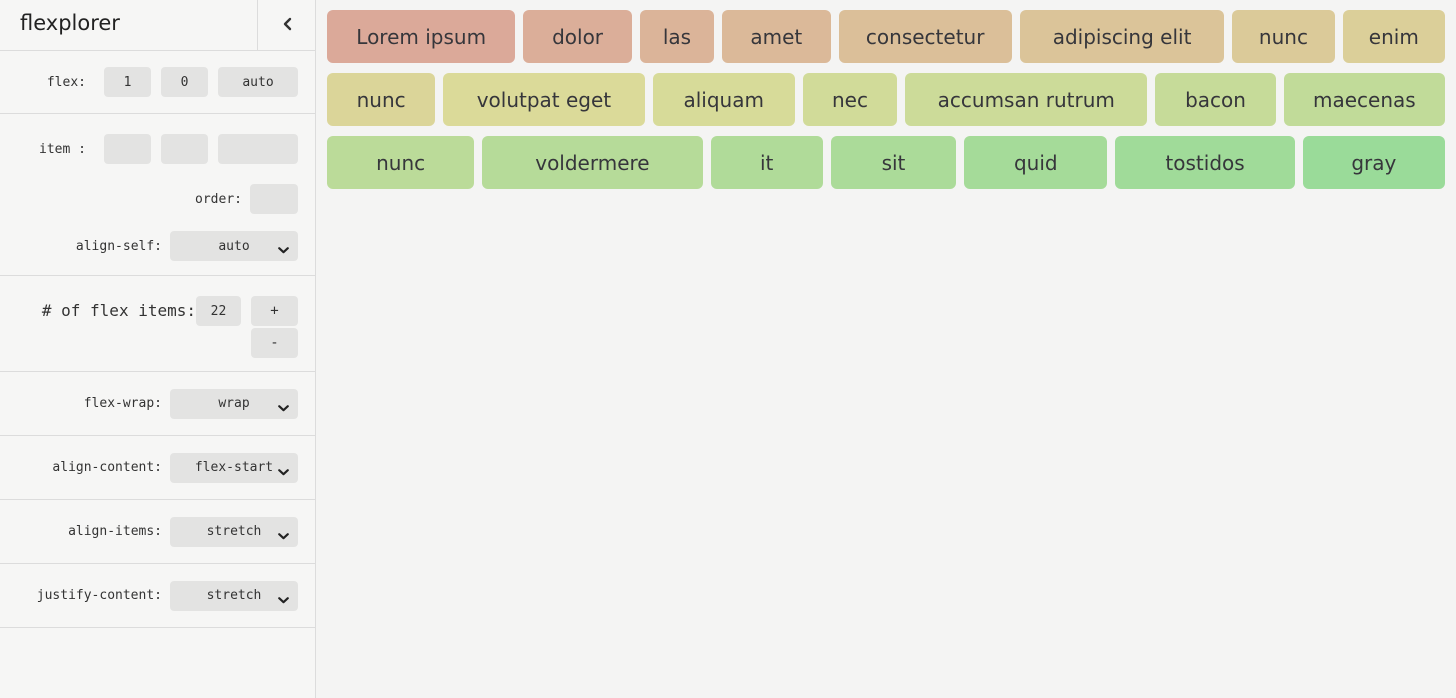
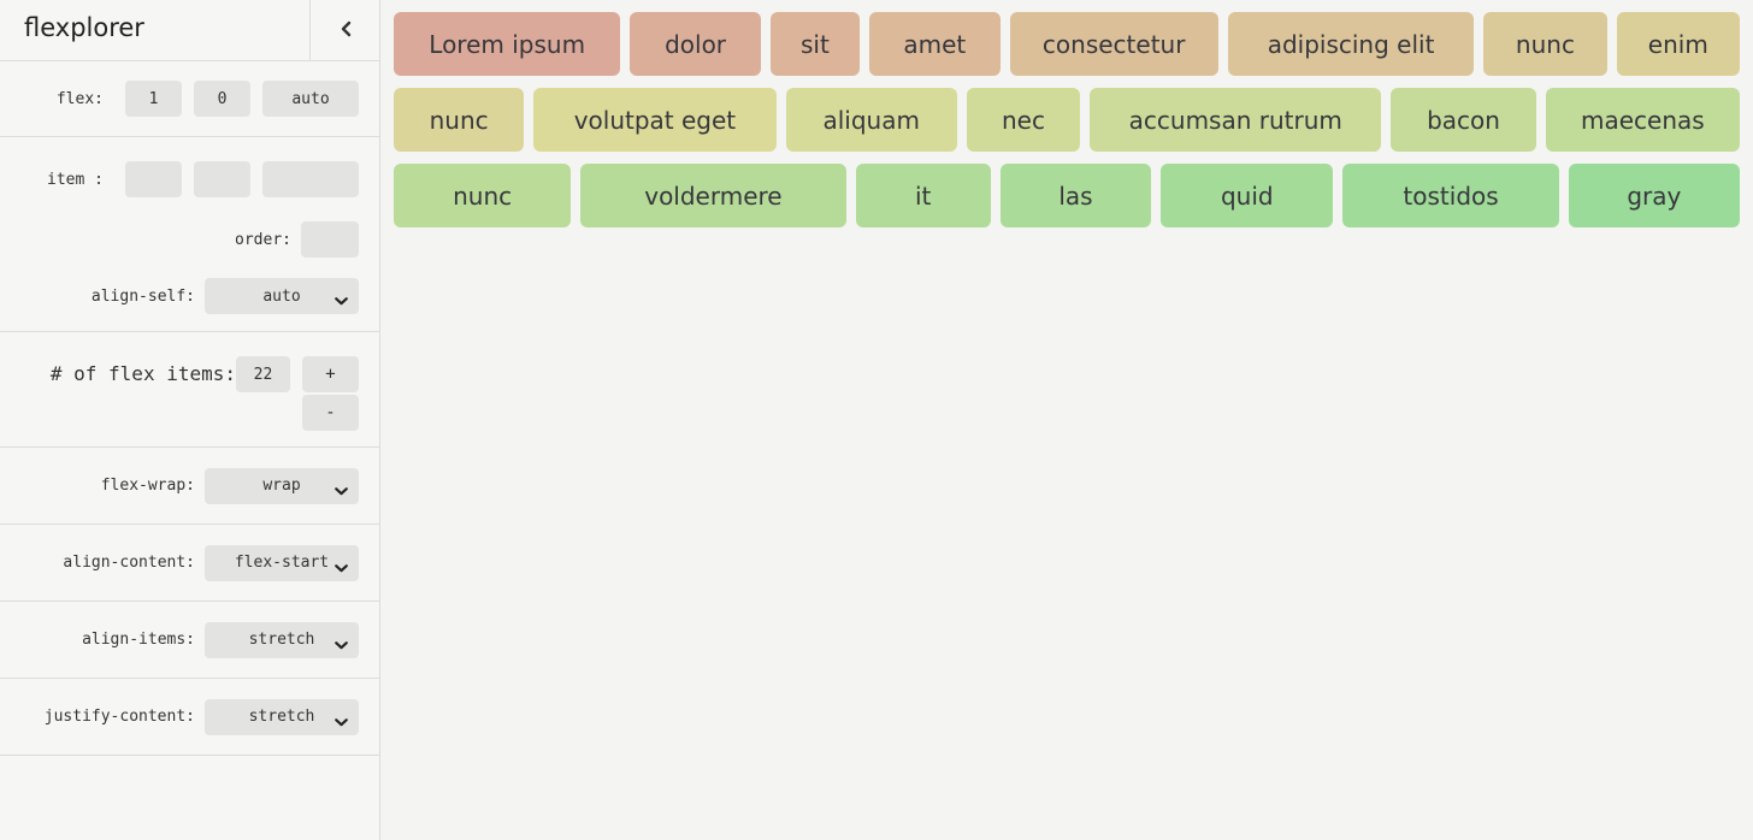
  flexplorer
  flex:
  1
  0
  auto
  item :
  order:
  align-self:
  auto
  # of flex items:
  22
  +
  -
  flex-wrap:
  wrap
  align-content:
  flex-start
  align-items:
  stretch
  justify-content:
  stretch
  Lorem ipsum
  dolor
- las
+ sit
  amet
  consectetur
  adipiscing elit
  nunc
  enim
  nunc
  volutpat eget
  aliquam
  nec
  accumsan rutrum
  bacon
  maecenas
  nunc
  voldermere
  it
- sit
+ las
  quid
  tostidos
  gray
